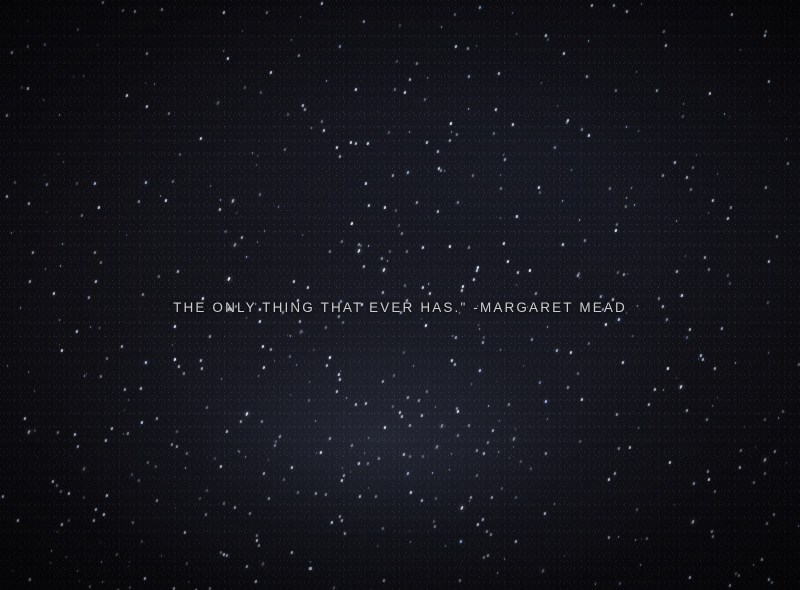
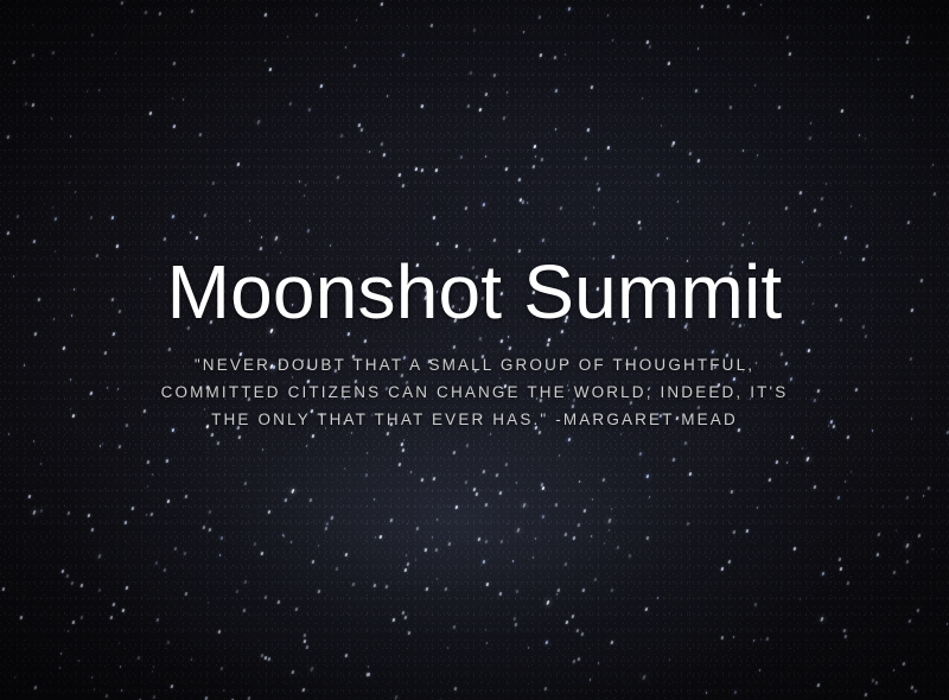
+ Moonshot Summit
+ "NEVER DOUBT THAT A SMALL GROUP OF THOUGHTFUL,
+ COMMITTED CITIZENS CAN CHANGE THE WORLD; INDEED, IT'S
- THE ONLY THING THAT EVER HAS." -MARGARET MEAD
+ THE ONLY THAT THAT EVER HAS." -MARGARET MEAD
